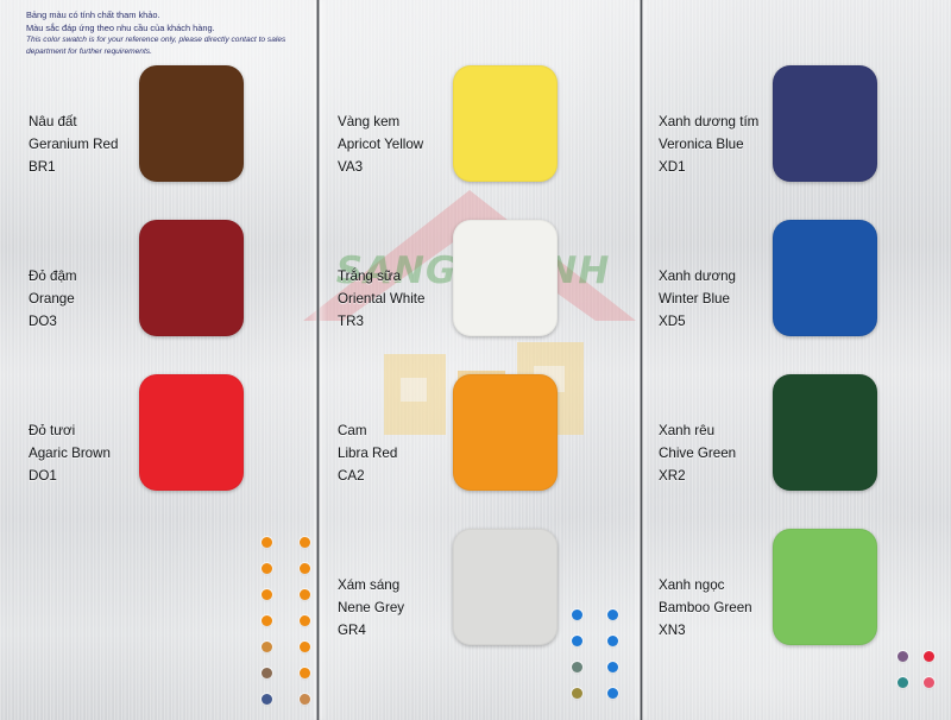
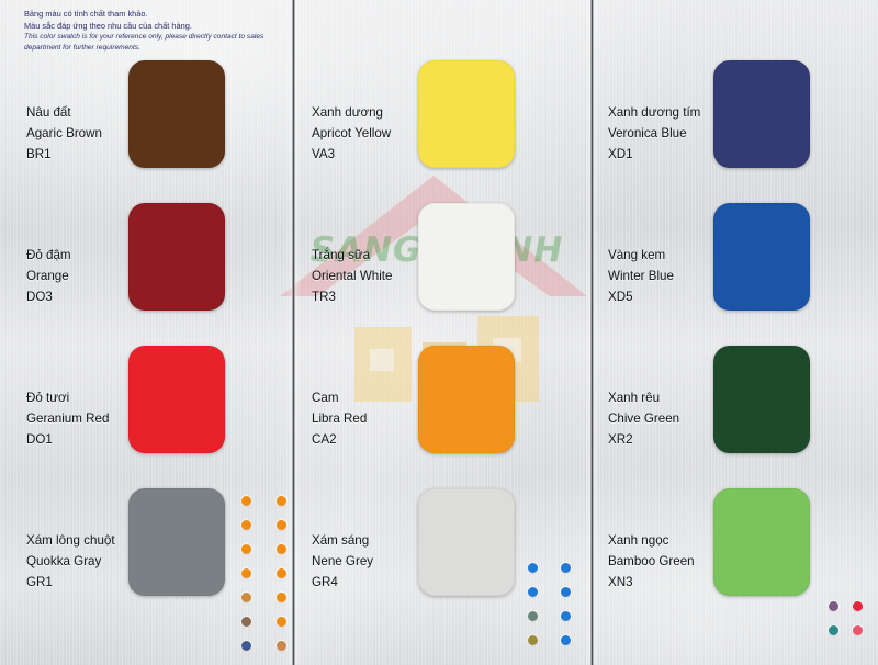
  Bảng màu có tính chất tham khảo.
- Màu sắc đáp ứng theo nhu cầu của khách hàng.
+ Màu sắc đáp ứng theo nhu cầu của chất hàng.
  Nâu đất
- Geranium Red
+ Agaric Brown
  BR1
  Đỏ đậm
  Orange
  DO3
  Đỏ tươi
- Agaric Brown
+ Geranium Red
  DO1
+ Xám lông chuột
+ Quokka Gray
+ GR1
- Vàng kem
+ Xanh dương
  Apricot Yellow
  VA3
  Trắng sữa
  Oriental White
  TR3
  Cam
  Libra Red
  CA2
  Xám sáng
  Nene Grey
  GR4
  Xanh dương tím
  Veronica Blue
  XD1
- Xanh dương
+ Vàng kem
  Winter Blue
  XD5
  Xanh rêu
  Chive Green
  XR2
  Xanh ngọc
  Bamboo Green
  XN3
